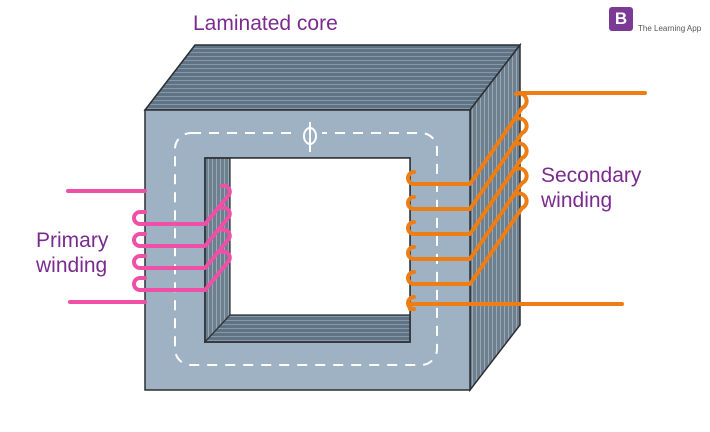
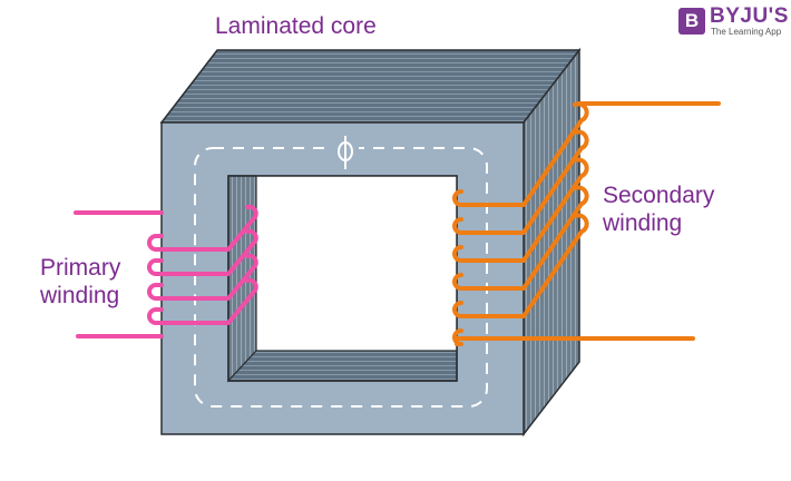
  Laminated core
  Primary
  winding
  Secondary
  winding
  B
+ BYJU'S
  The Learning App
